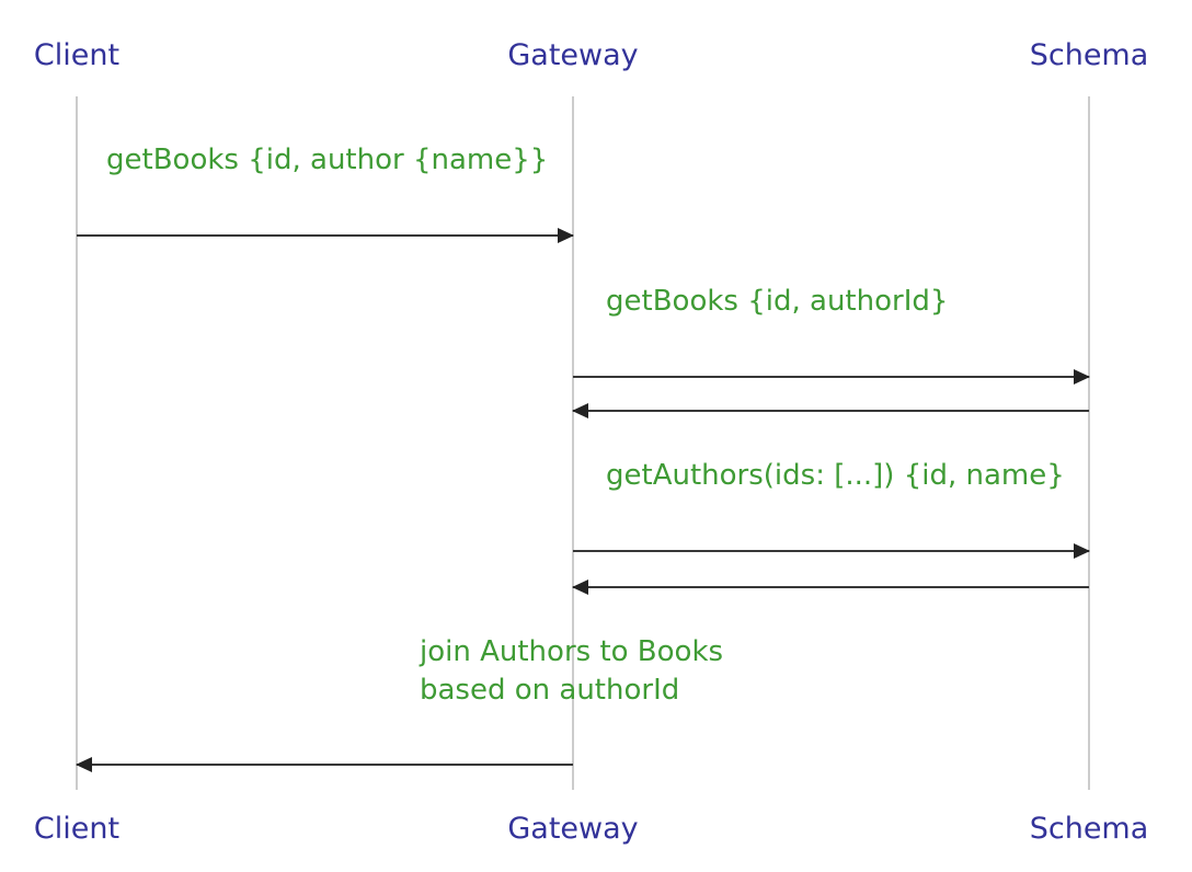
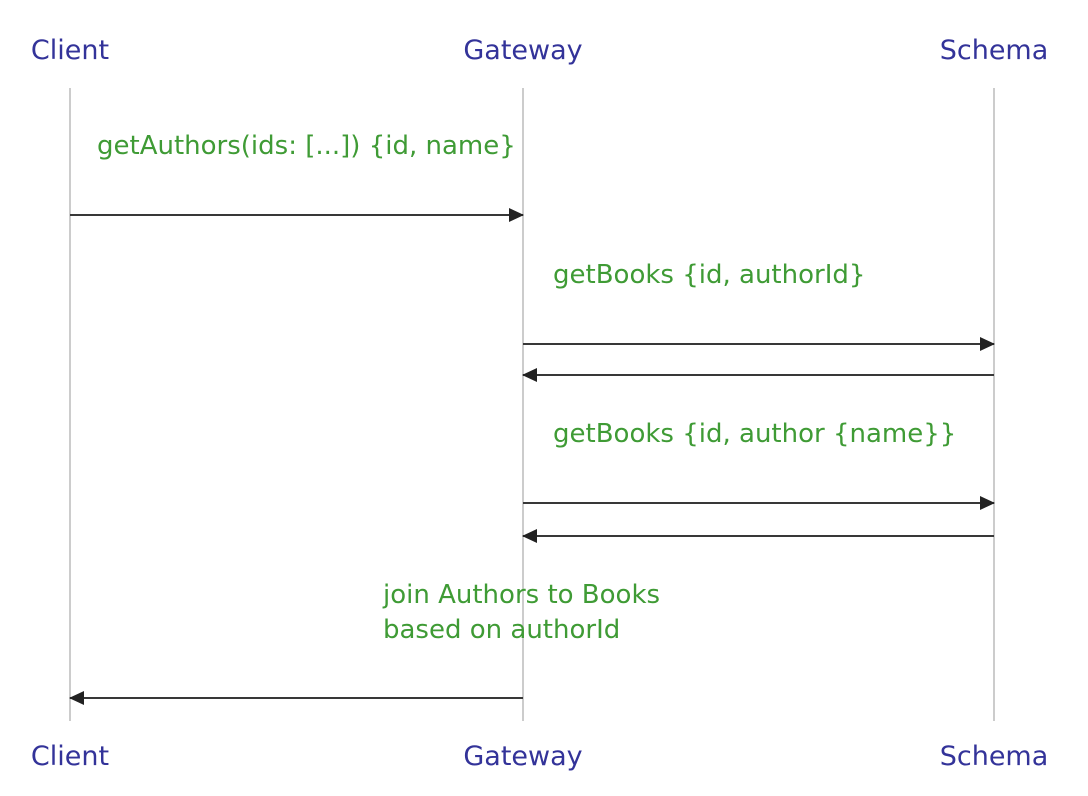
  Client
  Gateway
  Schema
- getBooks {id, author {name}}
+ getAuthors(ids: [...]) {id, name}
  getBooks {id, authorId}
- getAuthors(ids: [...]) {id, name}
+ getBooks {id, author {name}}
  join Authors to Books
  based on authorId
  Client
  Gateway
  Schema
